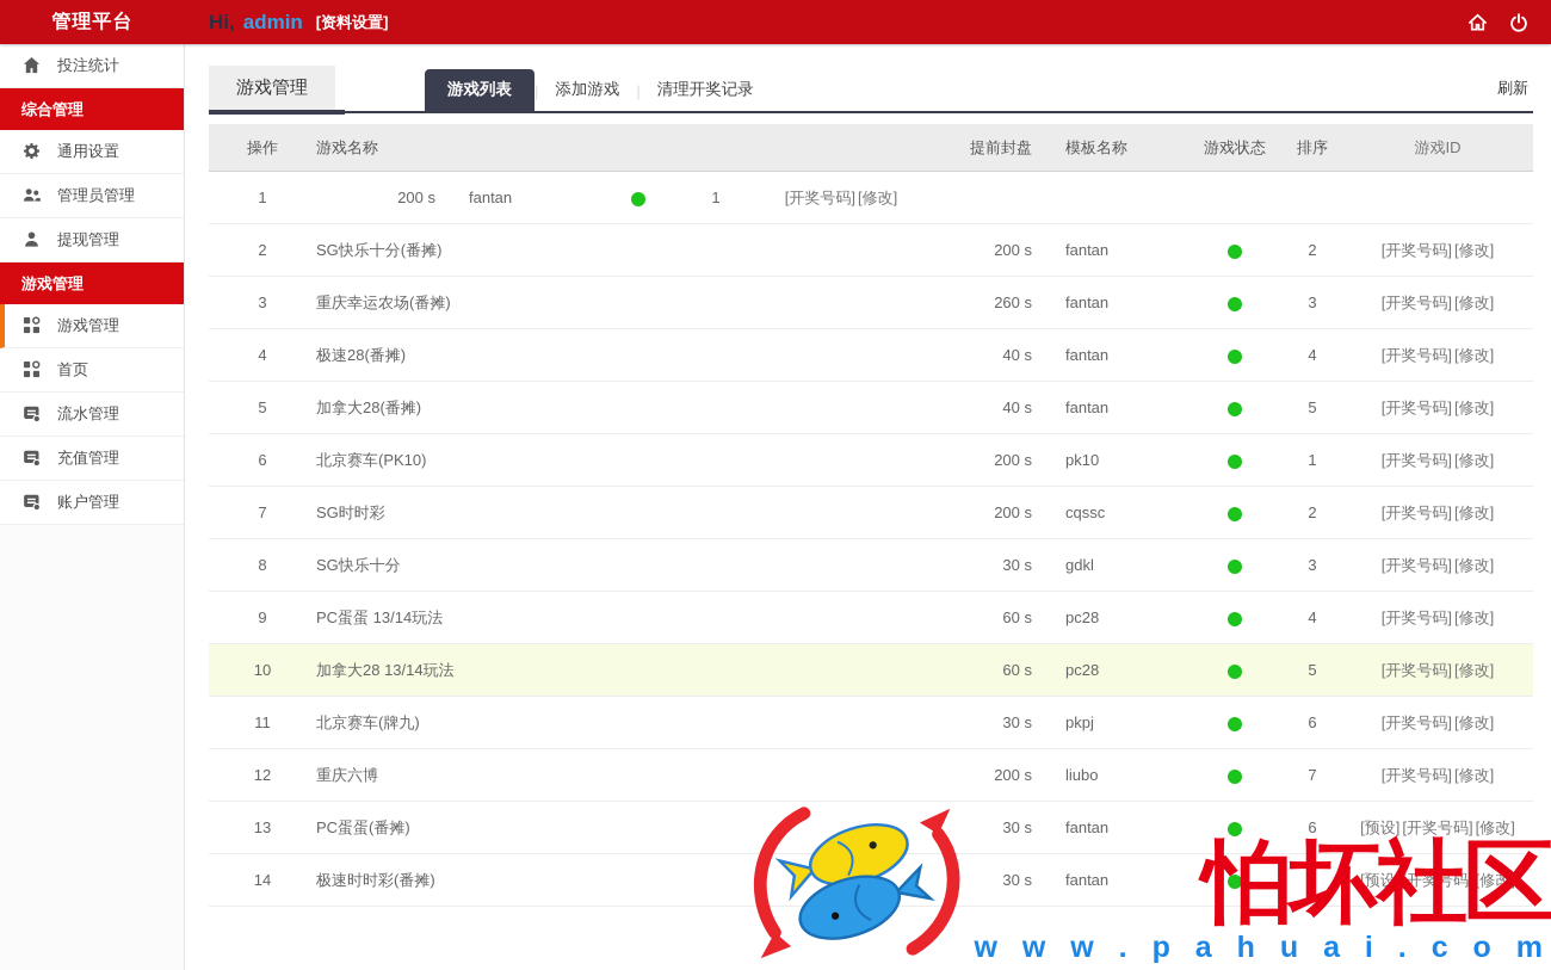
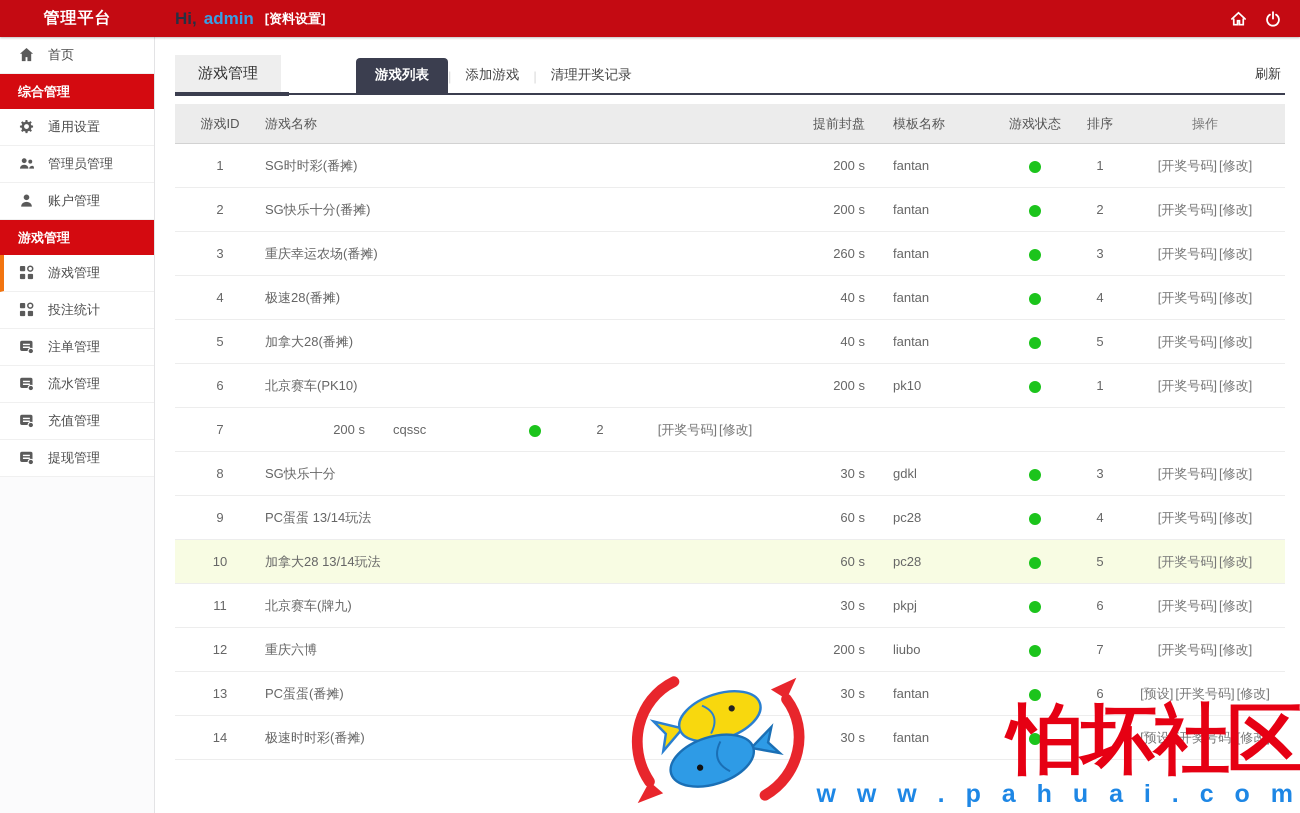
  管理平台
  Hi,
  admin
  [资料设置]
- 投注统计
+ 首页
  综合管理
  通用设置
  管理员管理
- 提现管理
+ 账户管理
  游戏管理
  游戏管理
- 首页
+ 投注统计
+ 注单管理
  流水管理
  充值管理
- 账户管理
+ 提现管理
  游戏管理
  游戏列表
  |
  添加游戏
  清理开奖记录
  刷新
- 操作
+ 游戏ID
  游戏名称
  提前封盘
  模板名称
  游戏状态
  排序
- 游戏ID
+ 操作
  1
+ SG时时彩(番摊)
  200 s
  fantan
  1
  [开奖号码] [修改]
  2
  SG快乐十分(番摊)
  200 s
  fantan
  2
  [开奖号码] [修改]
  3
  重庆幸运农场(番摊)
  260 s
  fantan
  3
  [开奖号码] [修改]
  4
  极速28(番摊)
  40 s
  fantan
  4
  [开奖号码] [修改]
  5
  加拿大28(番摊)
  40 s
  fantan
  5
  [开奖号码] [修改]
  6
  北京赛车(PK10)
  200 s
  pk10
  1
  [开奖号码] [修改]
  7
- SG时时彩
  200 s
  cqssc
  2
  [开奖号码] [修改]
  8
  SG快乐十分
  30 s
  gdkl
  3
  [开奖号码] [修改]
  9
  PC蛋蛋 13/14玩法
  60 s
  pc28
  4
  [开奖号码] [修改]
  10
  加拿大28 13/14玩法
  60 s
  pc28
  5
  [开奖号码] [修改]
  11
  北京赛车(牌九)
  30 s
  pkpj
  6
  [开奖号码] [修改]
  12
  重庆六博
  200 s
  liubo
  7
  [开奖号码] [修改]
  13
  PC蛋蛋(番摊)
  30 s
  fantan
  6
  [预设] [开奖号码] [修改]
  14
  极速时时彩(番摊)
  30 s
  fantan
  7
  [预设] [开奖号码] [修改]
  怕坏社区
  w w w . p a h u a i . c o m
